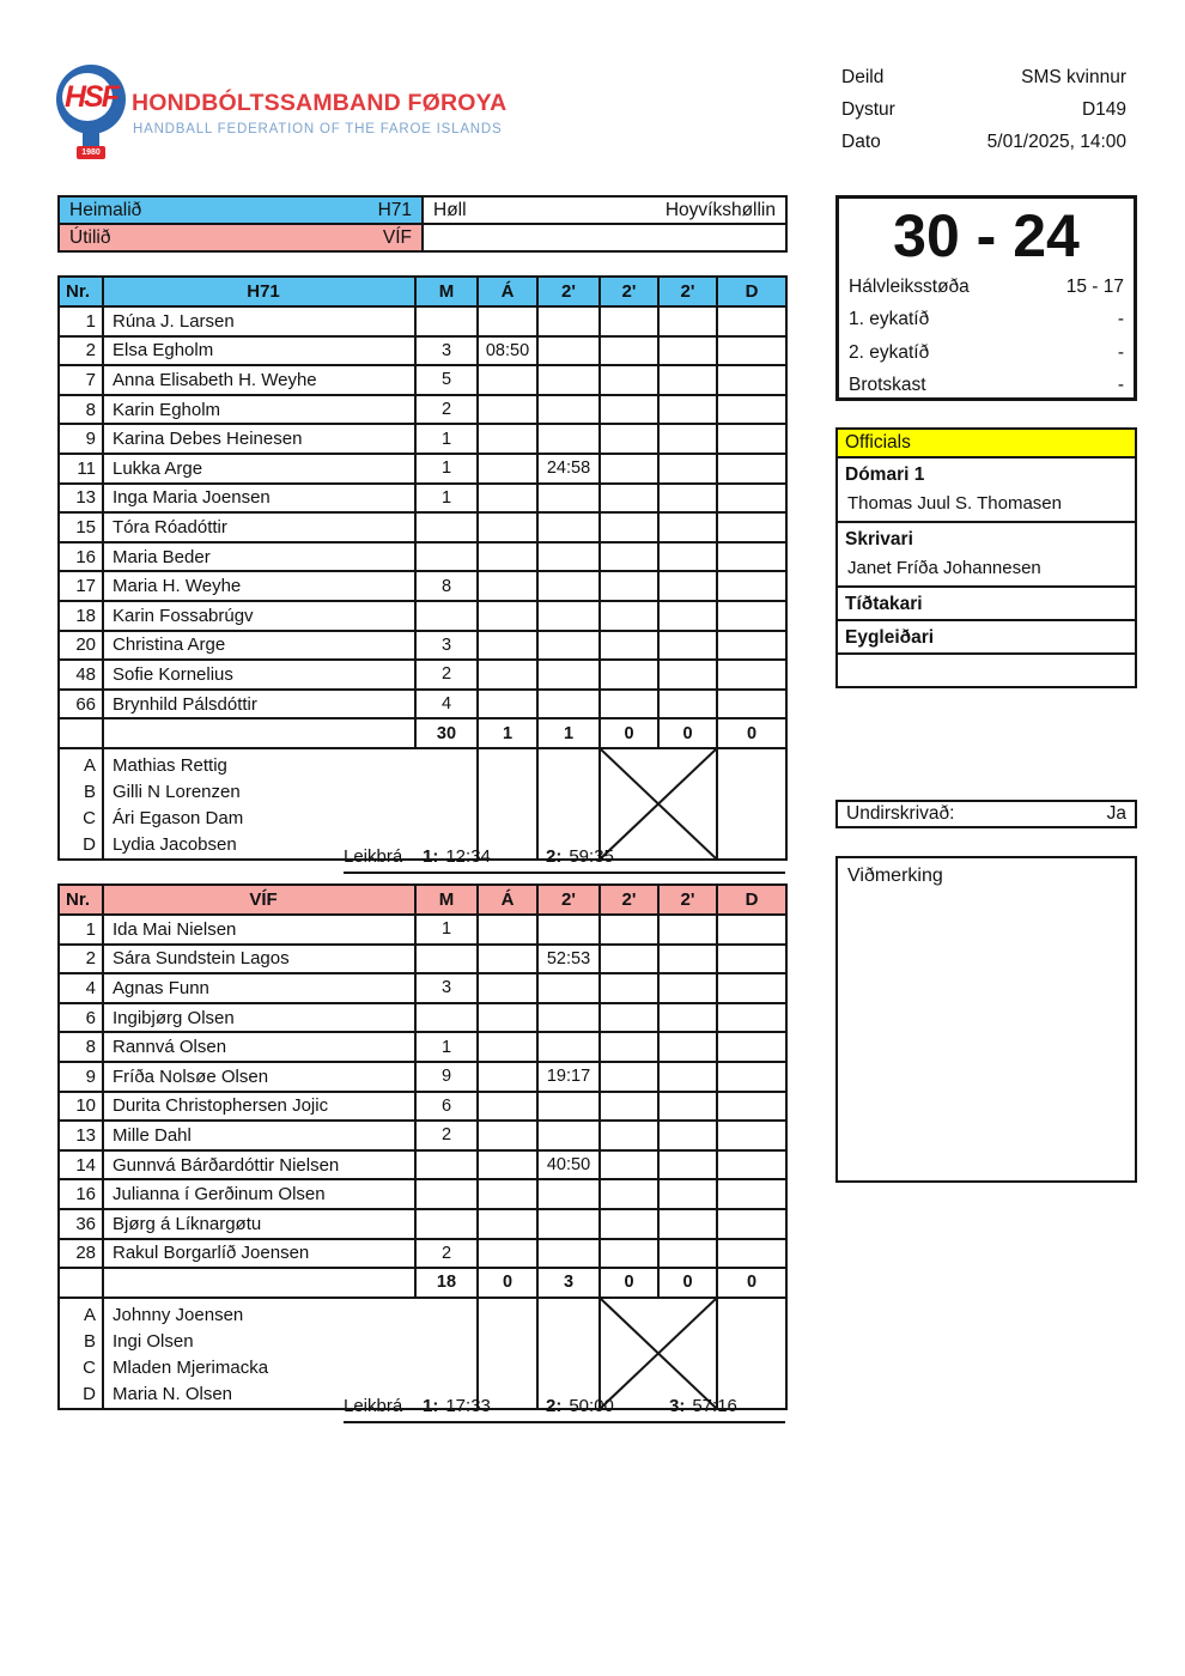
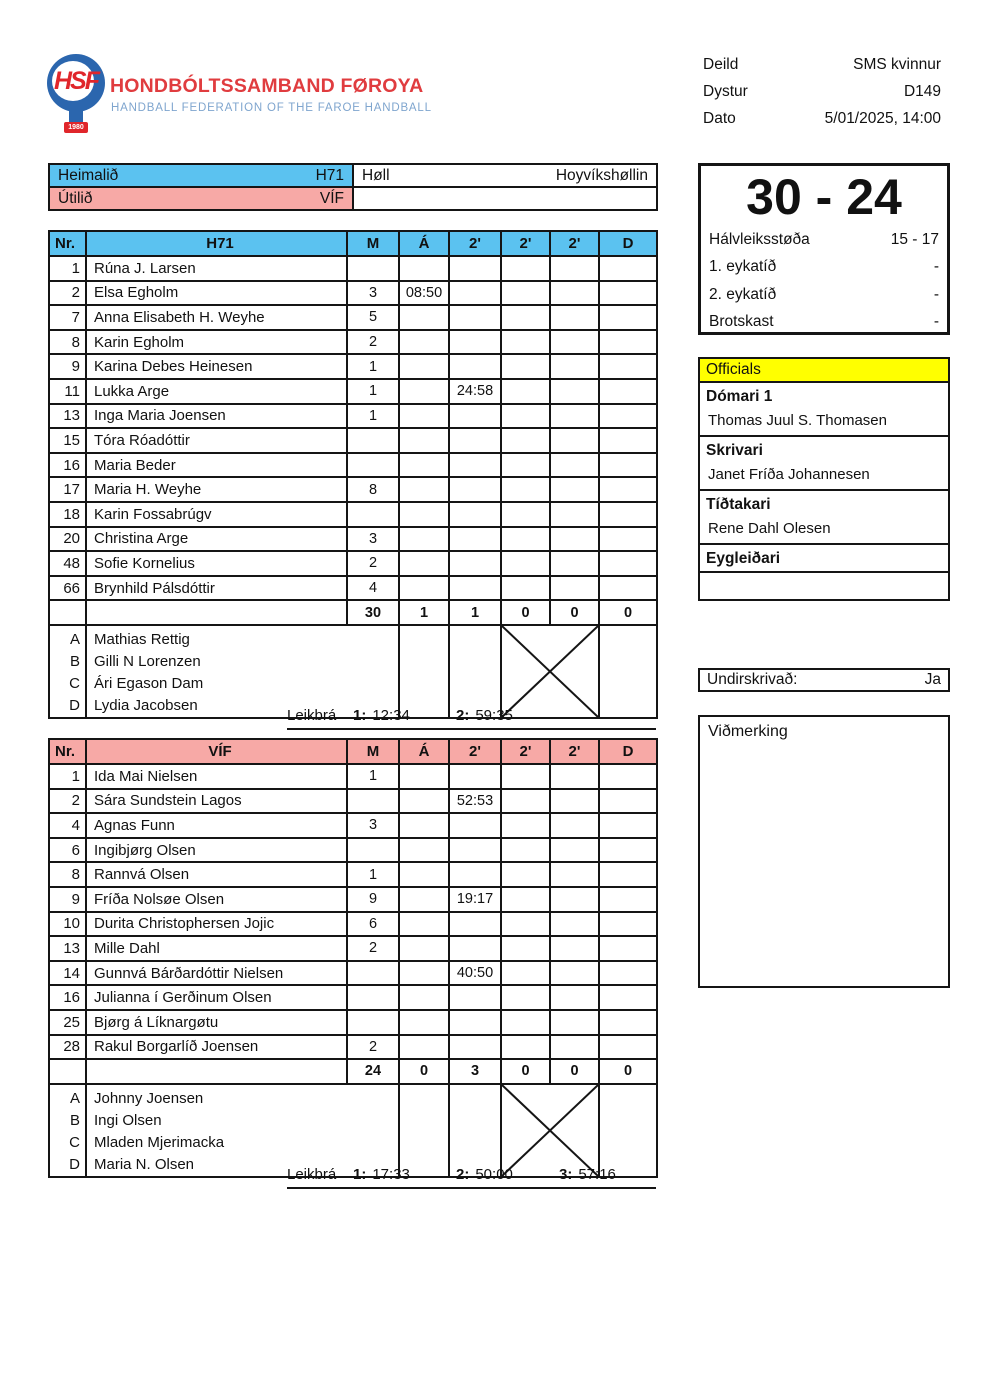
  HSF
  HONDBÓLTSSAMBAND FØROYA
- HANDBALL FEDERATION OF THE FAROE ISLANDS
+ HANDBALL FEDERATION OF THE FAROE HANDBALL
  Deild
  SMS kvinnur
  Dystur
  D149
  Dato
  5/01/2025, 14:00
  Heimalið H71	Høll Hoyvíkshøllin
  Útilið VÍF
  30 - 24
  Hálvleiksstøða
  15 - 17
  1. eykatíð
  -
  2. eykatíð
  -
  Brotskast
  -
  Nr.	H71	M	Á	2'	2'	2'	D
  1	Rúna J. Larsen
  2	Elsa Egholm	3	08:50
  7	Anna Elisabeth H. Weyhe	5
  8	Karin Egholm	2
  9	Karina Debes Heinesen	1
  11	Lukka Arge	1		24:58
  13	Inga Maria Joensen	1
  15	Tóra Róadóttir
  16	Maria Beder
  17	Maria H. Weyhe	8
  18	Karin Fossabrúgv
  20	Christina Arge	3
  48	Sofie Kornelius	2
  66	Brynhild Pálsdóttir	4
  		30	1	1	0	0	0
  A B C D	Mathias Rettig Gilli N Lorenzen Ári Egason Dam Lydia Jacobsen
  Leikbrá
  1: 12:34
  2: 59:35
  Nr.	VÍF	M	Á	2'	2'	2'	D
  1	Ida Mai Nielsen	1
  2	Sára Sundstein Lagos			52:53
  4	Agnas Funn	3
  6	Ingibjørg Olsen
  8	Rannvá Olsen	1
  9	Fríða Nolsøe Olsen	9		19:17
  10	Durita Christophersen Jojic	6
  13	Mille Dahl	2
  14	Gunnvá Bárðardóttir Nielsen			40:50
  16	Julianna í Gerðinum Olsen
- 36	Bjørg á Líknargøtu
+ 25	Bjørg á Líknargøtu
  28	Rakul Borgarlíð Joensen	2
- 		18	0	3	0	0	0
+ 		24	0	3	0	0	0
  A B C D	Johnny Joensen Ingi Olsen Mladen Mjerimacka Maria N. Olsen
  Leikbrá
  1: 17:33
  2: 50:00
  3: 57:16
  Officials
  Dómari 1
  Thomas Juul S. Thomasen
  Skrivari
  Janet Fríða Johannesen
  Tíðtakari
+ Rene Dahl Olesen
  Eygleiðari
  Undirskrivað:
  Ja
  Viðmerking
